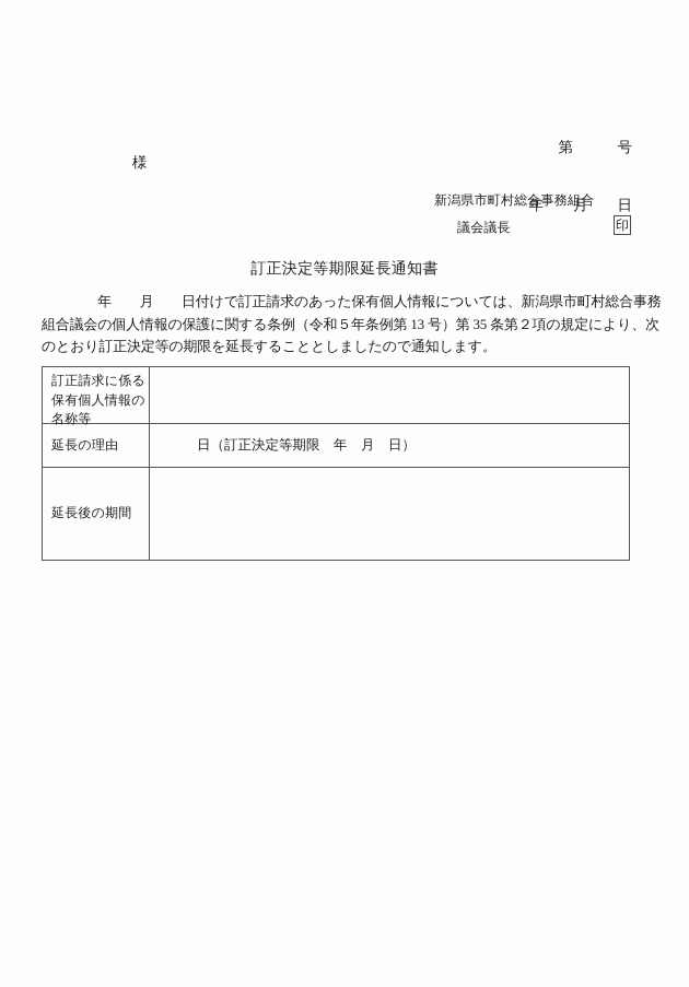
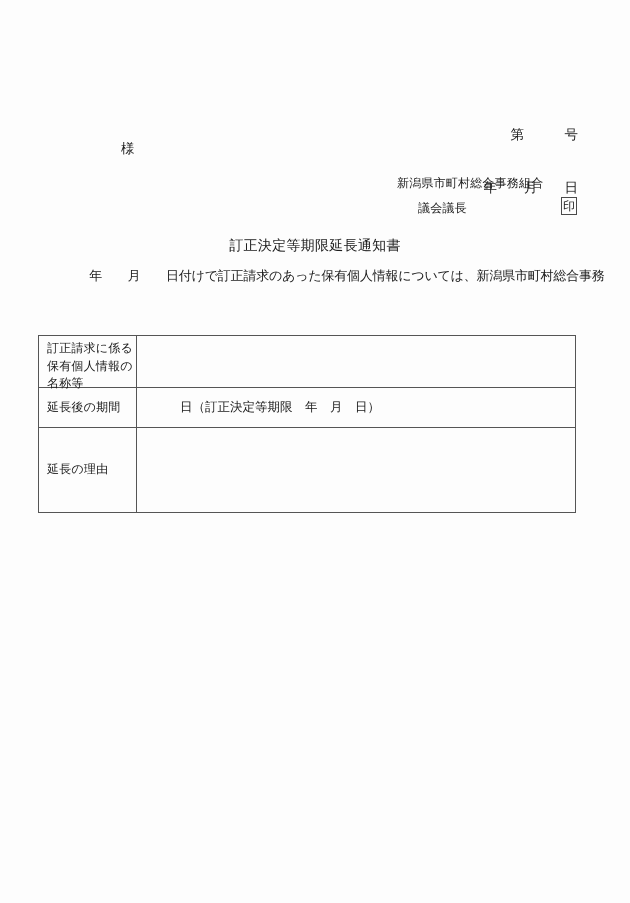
  第 号
  年 月 日
  様
  新潟県市町村総合事務組合
  議会議長
  印
  訂正決定等期限延長通知書
  年 月 日付けで訂正請求のあった保有個人情報については、新潟県市町村総合事務
- 組合議会の個人情報の保護に関する条例（令和５年条例第 13 号）第 35 条第２項の規定により、次
- のとおり訂正決定等の期限を延長することとしましたので通知します。
  訂正請求に係る保有個人情報の名称等
- 延長の理由
+ 延長後の期間
  日（訂正決定等期限 年 月 日）
- 延長後の期間
+ 延長の理由
